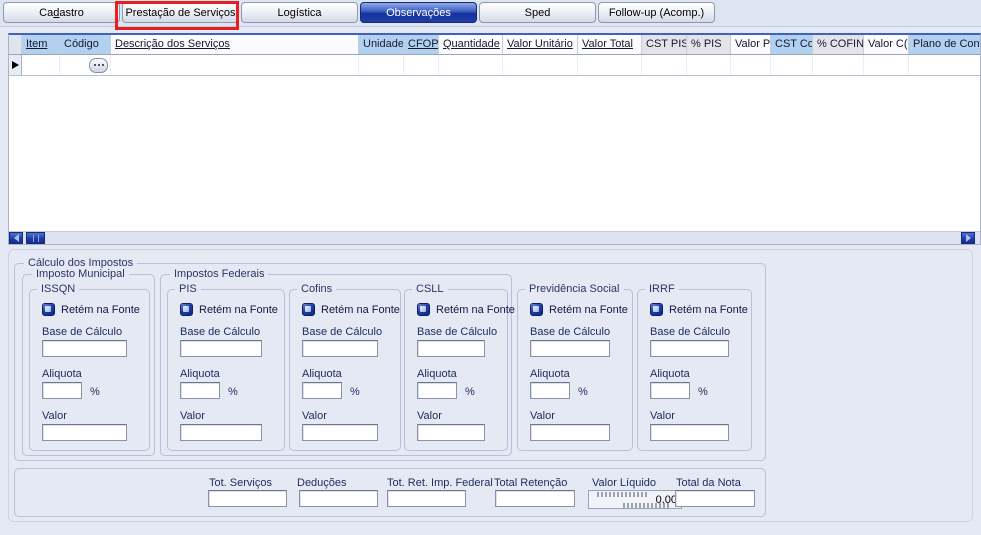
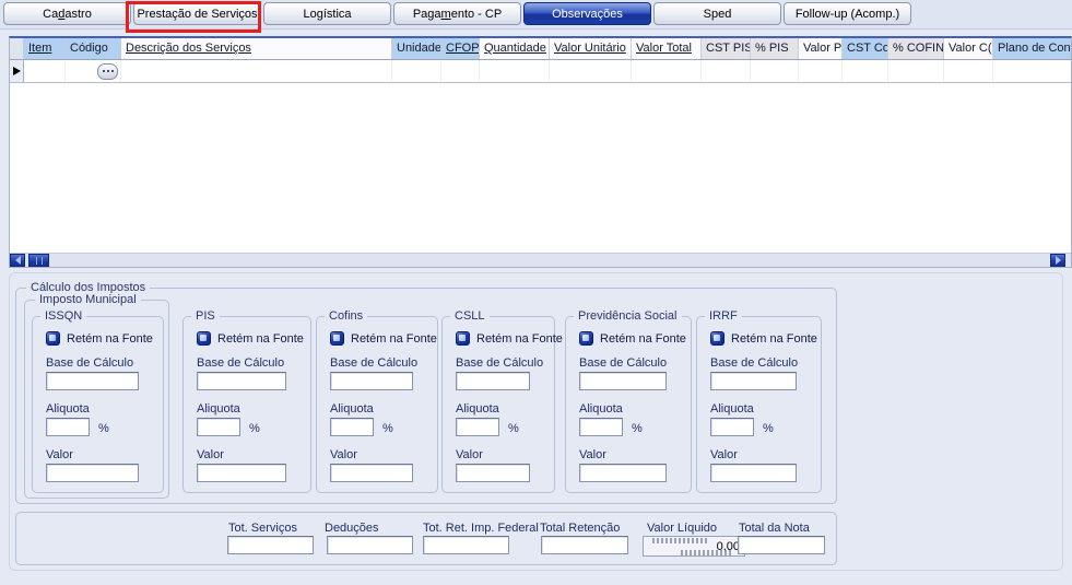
  Cadastro
  Prestação de Serviços
  Logística
+ Pagamento - CP
  Observações
  Sped
  Follow-up (Acomp.)
  Item
  Código
  Descrição dos Serviços
  Unidade
  CFOP
  Quantidade
  Valor Unitário
  Valor Total
  CST PIS
  % PIS
  Valor P
  CST Co
  % COFIN
  Valor C(
  Plano de Con
  Cálculo dos Impostos
  Imposto Municipal
- Impostos Federais
  ISSQN
  Retém na Fonte
  Base de Cálculo
  Aliquota
  %
  Valor
  PIS
  Retém na Fonte
  Base de Cálculo
  Aliquota
  %
  Valor
  Cofins
  Retém na Fonte
  Base de Cálculo
  Aliquota
  %
  Valor
  CSLL
  Retém na Fonte
  Base de Cálculo
  Aliquota
  %
  Valor
  Previdência Social
  Retém na Fonte
  Base de Cálculo
  Aliquota
  %
  Valor
  IRRF
  Retém na Fonte
  Base de Cálculo
  Aliquota
  %
  Valor
  Tot. Serviços
  Deduções
  Tot. Ret. Imp. Federal
  Total Retenção
  Valor Líquido
  0,00
  Total da Nota
